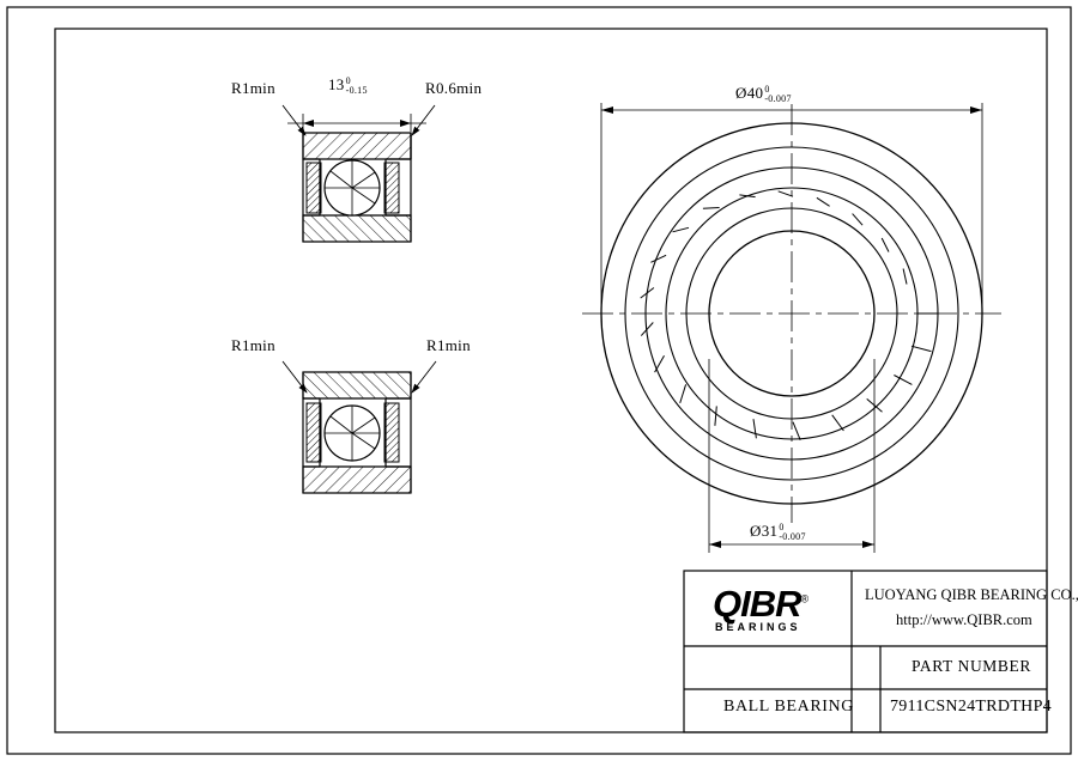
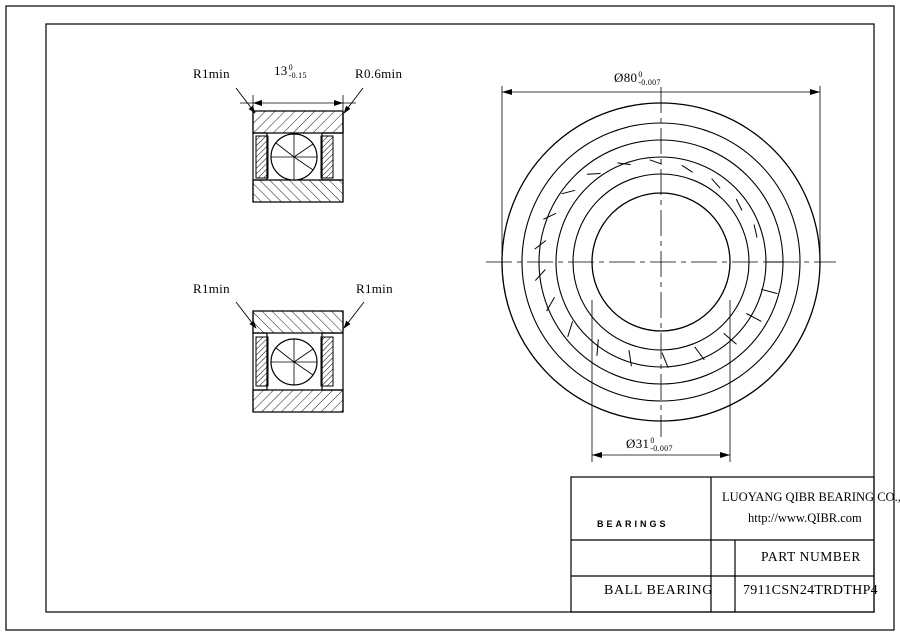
  R1min
  13
  0
  -0.15
  R0.6min
  R1min
  R1min
- Ø40
+ Ø80
  0
  -0.007
  Ø31
  0
  -0.007
- QIBR®
  BEARINGS
  LUOYANG QIBR BEARING CO.,
  http://www.QIBR.com
  BALL BEARING
  PART NUMBER
  7911CSN24TRDTHP4
